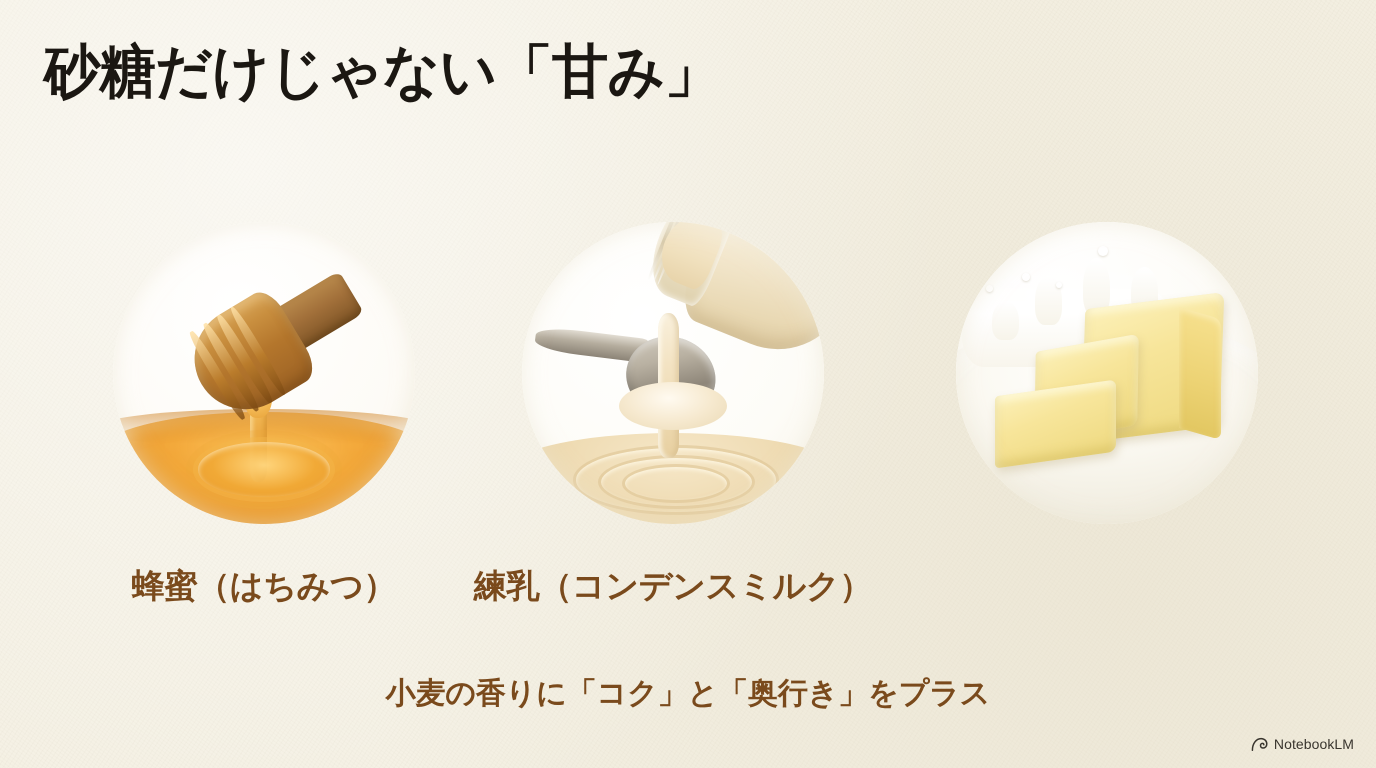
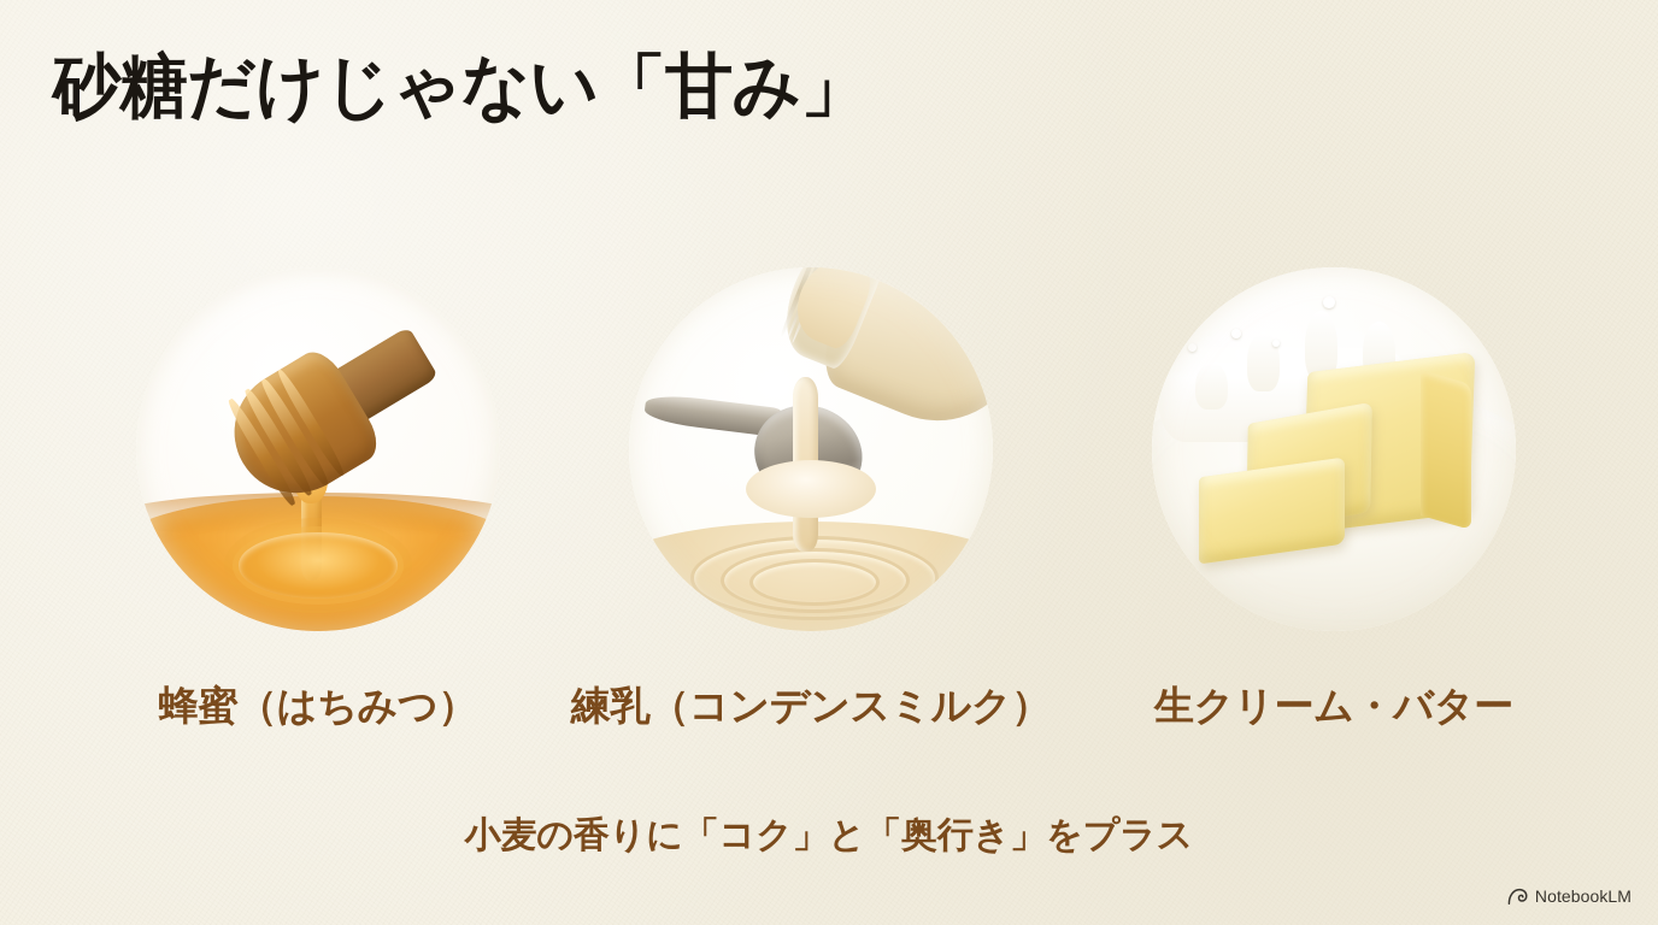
  砂糖だけじゃない「甘み」
  蜂蜜（はちみつ）
  練乳（コンデンスミルク）
+ 生クリーム・バター
  小麦の香りに「コク」と「奥行き」をプラス
  NotebookLM
